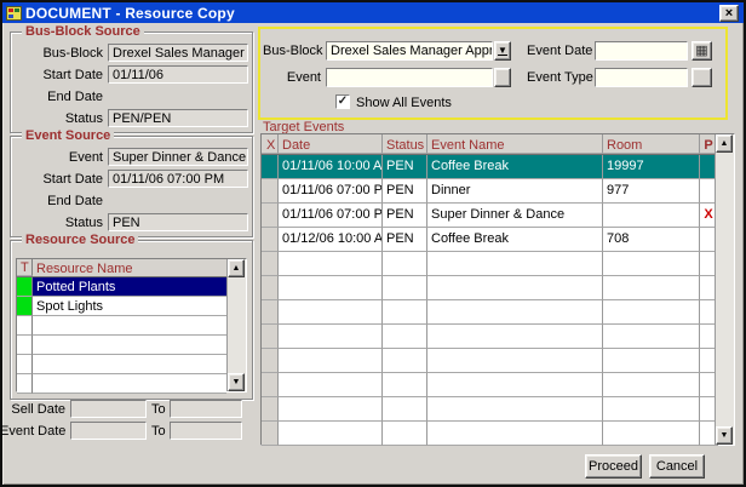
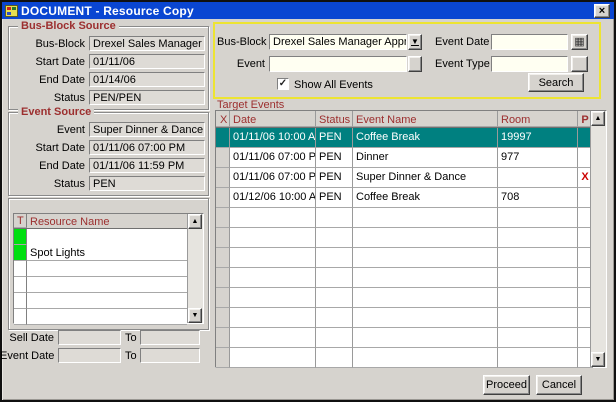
  DOCUMENT - Resource Copy
  ×
  Bus-Block Source
  Bus-Block
  Drexel Sales Manager
  Start Date
  01/11/06
  End Date
+ 01/14/06
  Status
  PEN/PEN
  Event Source
  Event
  Super Dinner & Dance
  Start Date
  01/11/06 07:00 PM
  End Date
+ 01/11/06 11:59 PM
  Status
  PEN
- Resource Source
  T
  Resource Name
- Potted Plants
  Spot Lights
  Sell Date
  To
  Event Date
  To
  Bus-Block
  Drexel Sales Manager Appr
  ▼
  Event Date
  ▦
  Event
  Event Type
  ✓
  Show All Events
+ Search
  Target Events
  X
  Date
  Status
  Event Name
  Room
  P
  01/11/06 10:00 A
  PEN
  Coffee Break
  19997
  01/11/06 07:00 P
  PEN
  Dinner
  977
  01/11/06 07:00 P
  PEN
  Super Dinner & Dance
  X
  01/12/06 10:00 A
  PEN
  Coffee Break
  708
  Proceed
  Cancel
